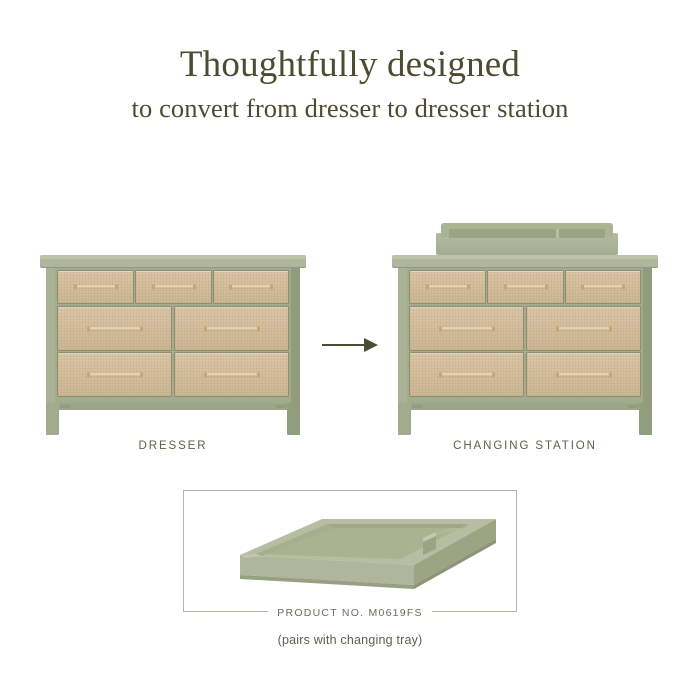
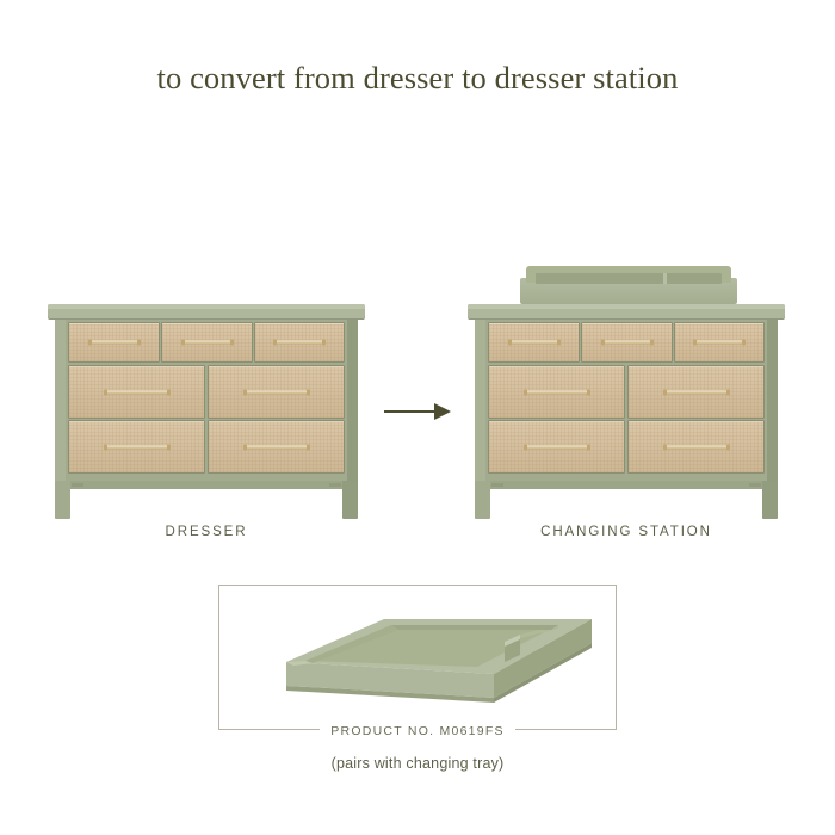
- Thoughtfully designed
  to convert from dresser to dresser station
  DRESSER
  CHANGING STATION
  PRODUCT NO. M0619FS
  (pairs with changing tray)
